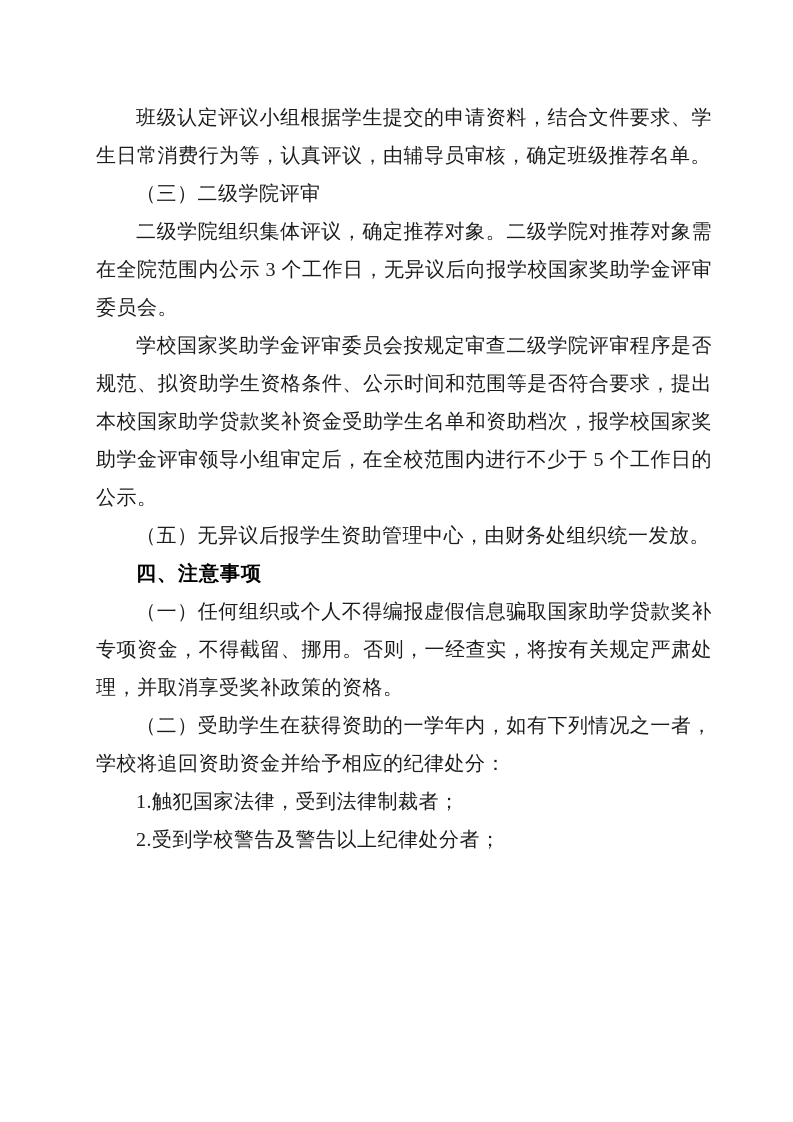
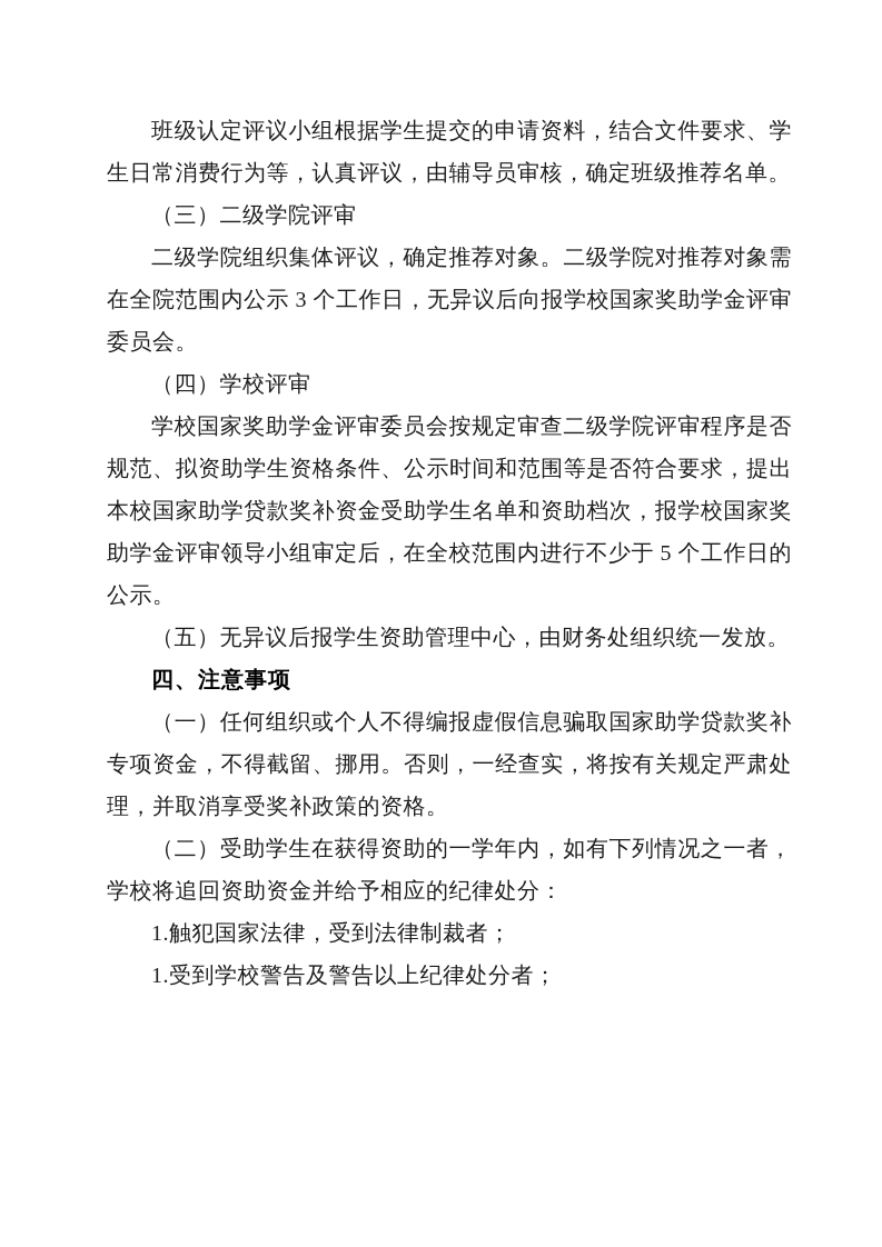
  班级认定评议小组根据学生提交的申请资料，结合文件要求、学生日常消费行为等，认真评议，由辅导员审核，确定班级推荐名单。
  （三）二级学院评审
  二级学院组织集体评议，确定推荐对象。二级学院对推荐对象需在全院范围内公示 3 个工作日，无异议后向报学校国家奖助学金评审委员会。
+ （四）学校评审
  学校国家奖助学金评审委员会按规定审查二级学院评审程序是否规范、拟资助学生资格条件、公示时间和范围等是否符合要求，提出本校国家助学贷款奖补资金受助学生名单和资助档次，报学校国家奖助学金评审领导小组审定后，在全校范围内进行不少于 5 个工作日的公示。
  （五）无异议后报学生资助管理中心，由财务处组织统一发放。
  四、注意事项
  （一）任何组织或个人不得编报虚假信息骗取国家助学贷款奖补专项资金，不得截留、挪用。否则，一经查实，将按有关规定严肃处理，并取消享受奖补政策的资格。
  （二）受助学生在获得资助的一学年内，如有下列情况之一者，学校将追回资助资金并给予相应的纪律处分：
  1.触犯国家法律，受到法律制裁者；
- 2.受到学校警告及警告以上纪律处分者；
+ 1.受到学校警告及警告以上纪律处分者；
